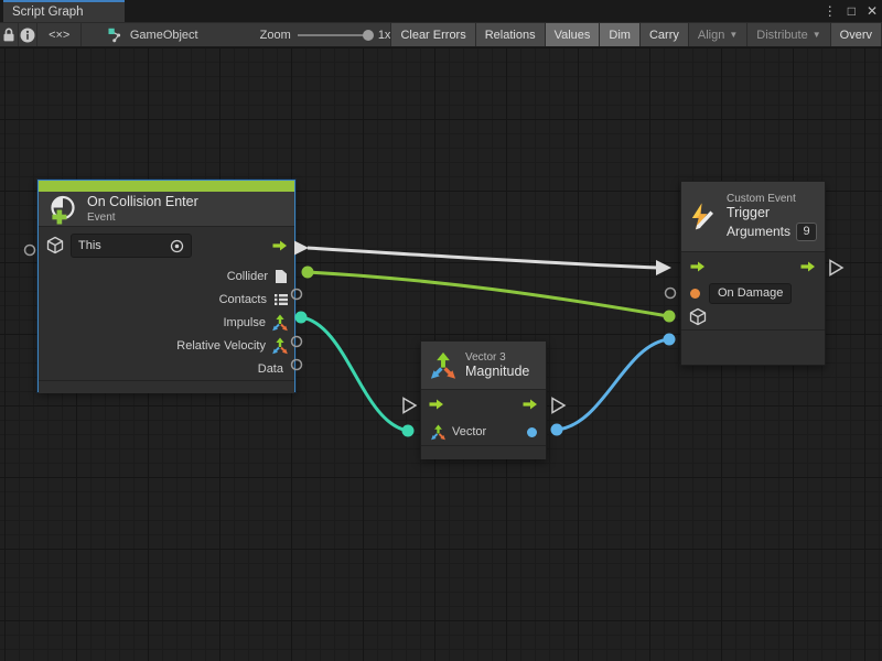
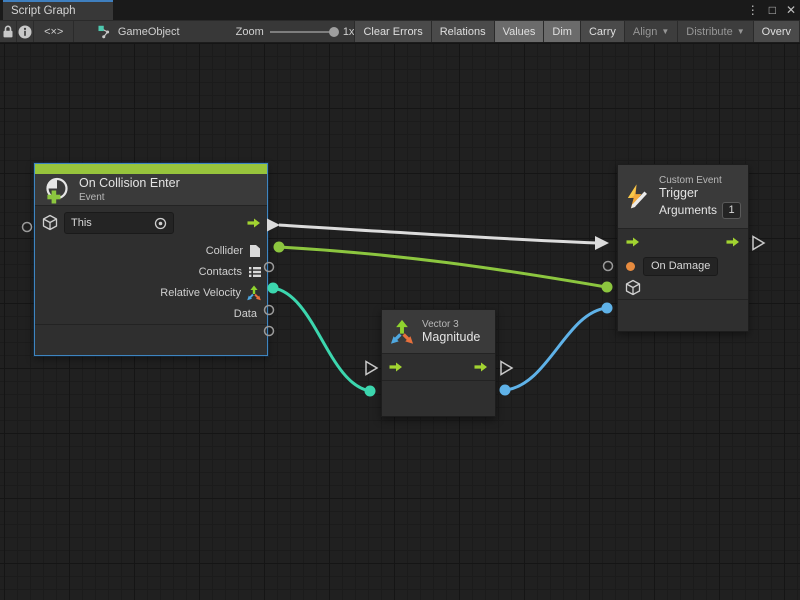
  Script Graph
  ⋮
  □
  ✕
  <×>
  GameObject
  Zoom
  1x
  Clear Errors
  Relations
  Values
  Dim
  Carry
  Align
  ▼
  Distribute
  ▼
  Overv
  On Collision Enter
  Event
  This
  Collider
  Contacts
- Impulse
  Relative Velocity
  Data
  Vector 3
  Magnitude
- Vector
  Custom Event
  Trigger
  Arguments
- 9
+ 1
  On Damage
